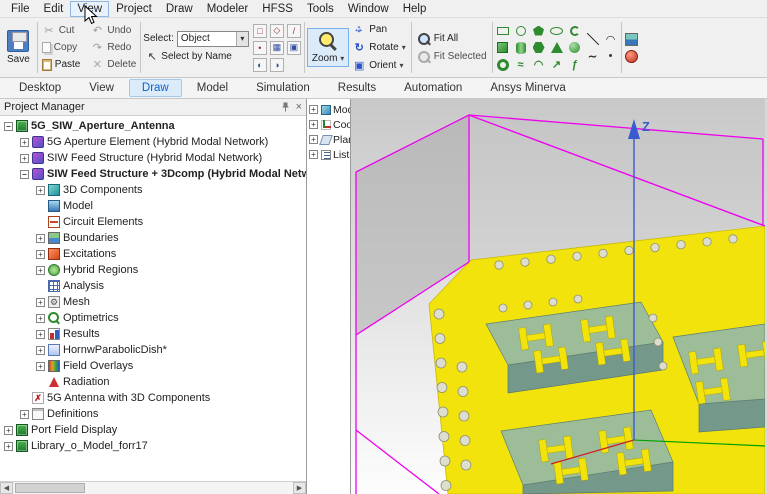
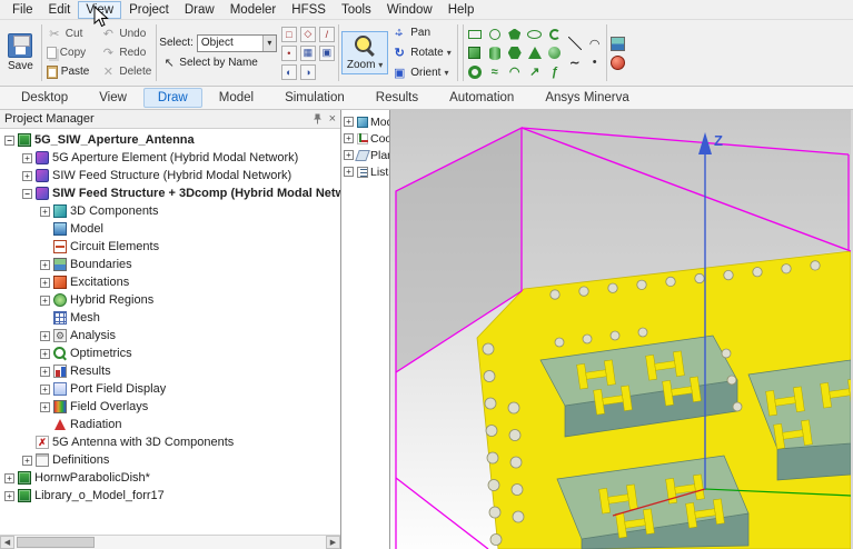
  File
  Edit
  Vew
  Project
  Draw
  Modeler
  HFSS
  Tools
  Window
  Help
  Save
  Cut
  Undo
  Copy
  Redo
  Paste
  Delete
  Select:
  Object
  ▾
  ↖
  Select by Name
  □
  ◇
  /
  •
  ▦
  ▣
  ◐
  ◑
  Zoom ▾
  Pan
  Rotate
  ▾
  Orient
  ▾
- Fit All
- Fit Selected
  Desktop
  View
  Draw
  Model
  Simulation
  Results
  Automation
  Ansys Minerva
  Project Manager
  ×
  −
  5G_SIW_Aperture_Antenna
  +
  5G Aperture Element (Hybrid Modal Network)
  +
  SIW Feed Structure (Hybrid Modal Network)
  −
  SIW Feed Structure + 3Dcomp (Hybrid Modal Netw
  +
  3D Components
  Model
  Circuit Elements
  +
  Boundaries
  +
  Excitations
  +
  Hybrid Regions
- Analysis
+ Mesh
  +
- Mesh
+ Analysis
  +
  Optimetrics
  +
  Results
  +
- HornwParabolicDish*
+ Port Field Display
  +
  Field Overlays
  Radiation
  5G Antenna with 3D Components
  +
  Definitions
  +
- Port Field Display
+ HornwParabolicDish*
  +
  Library_o_Model_forr17
  +
  +
  +
  +
  List
  Z
